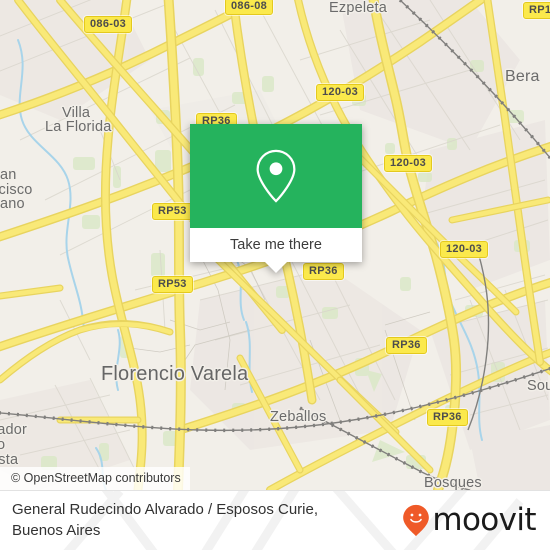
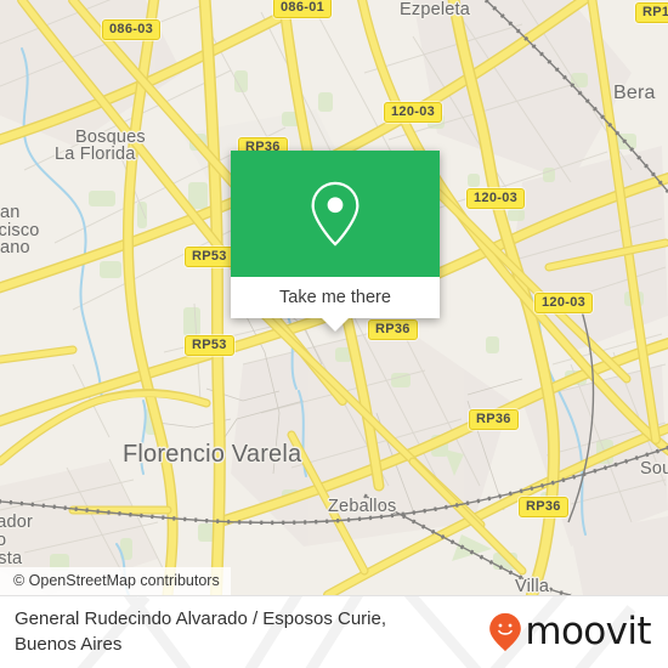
  Ezpeleta
  Bera
- Villa
+ Bosques
  La Florida
  an
  cisco
  ano
  Florencio Varela
  ador
  o
  sta
  Zeballos
  Sou
- Bosques
+ Villa
  086-03
- 086-08
+ 086-01
  RP1
  120-03
  120-03
  120-03
  RP36
  RP53
  RP53
  RP36
  RP36
  RP36
  Take me there
  © OpenStreetMap contributors
  General Rudecindo Alvarado / Esposos Curie,
  Buenos Aires
  moovit
